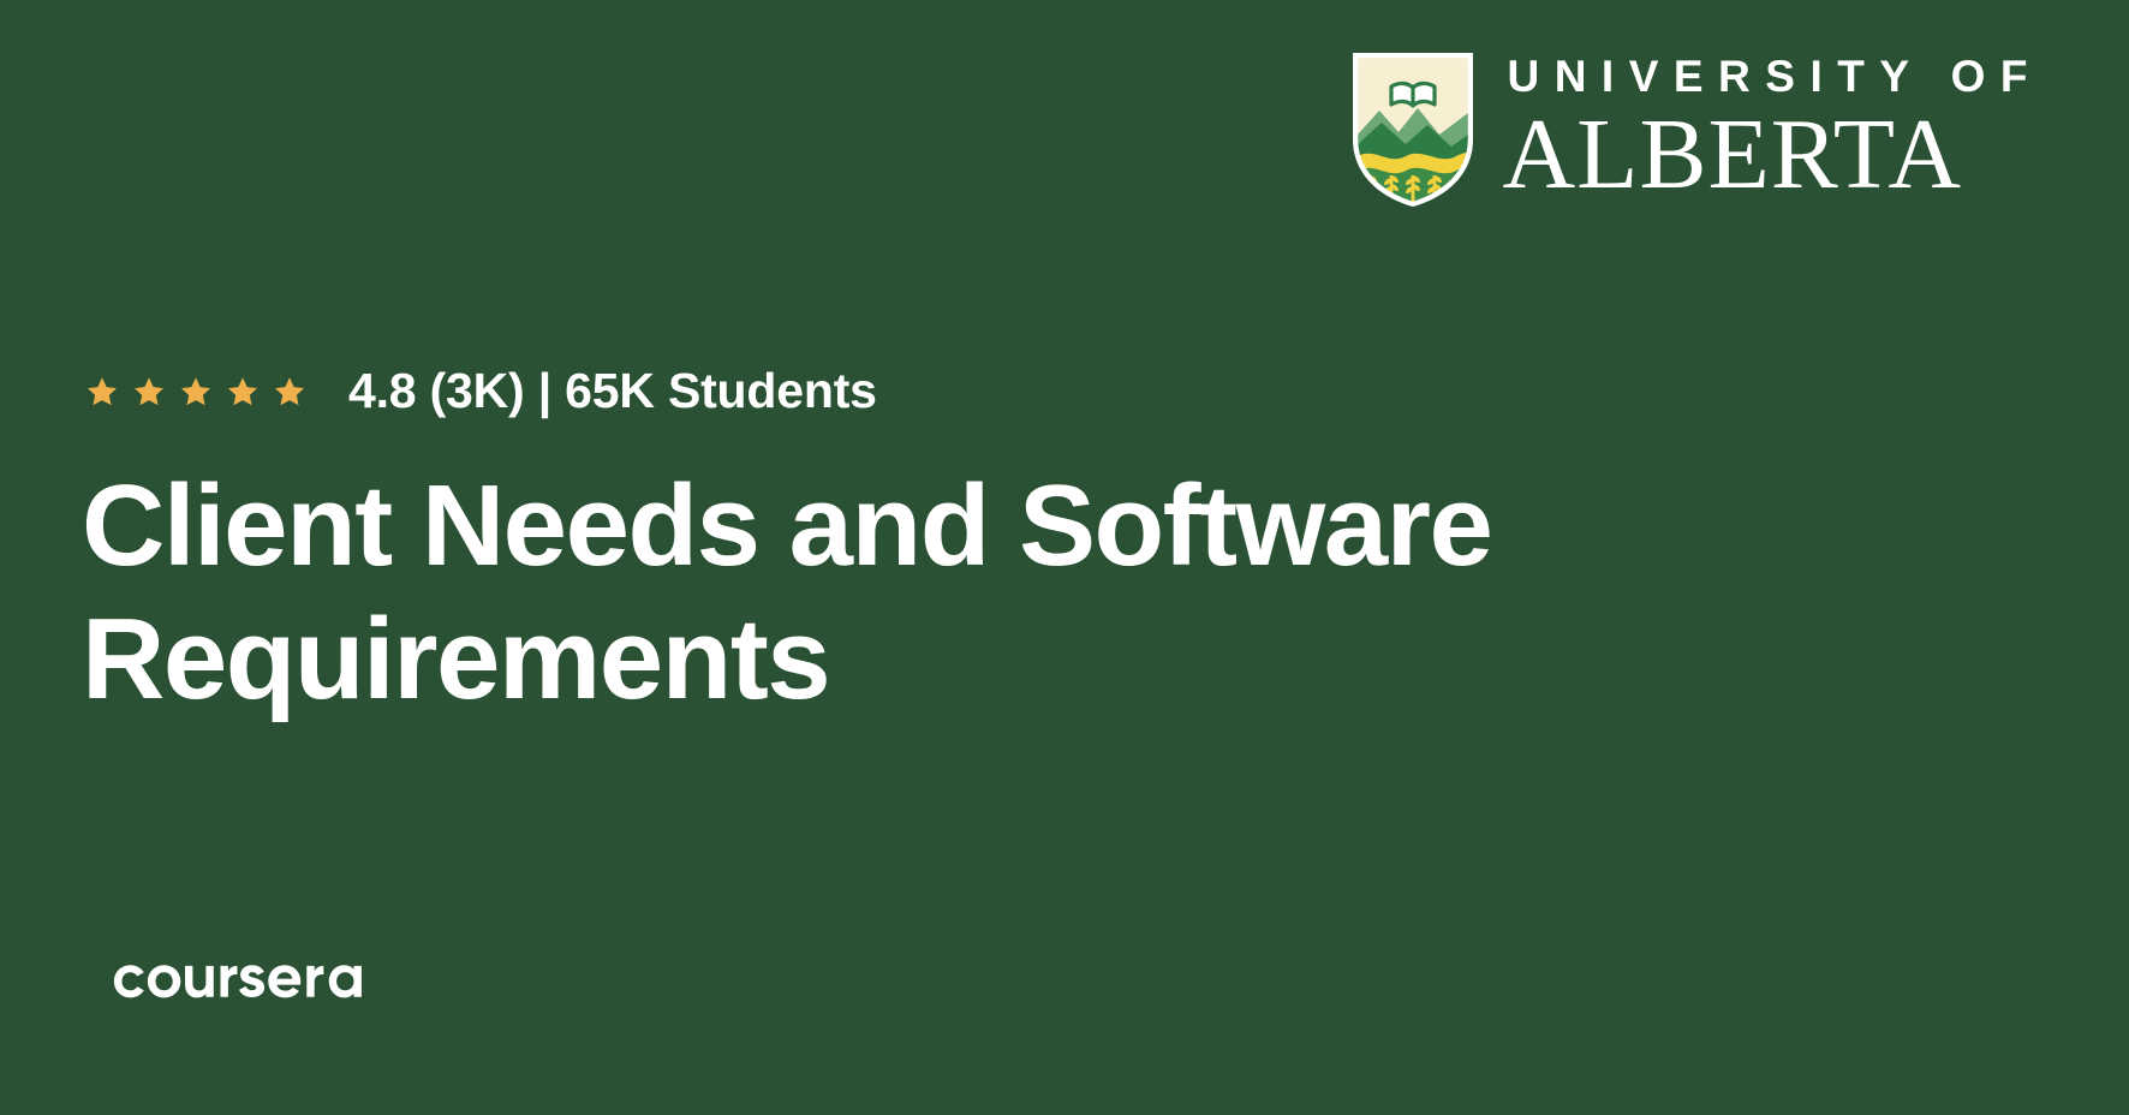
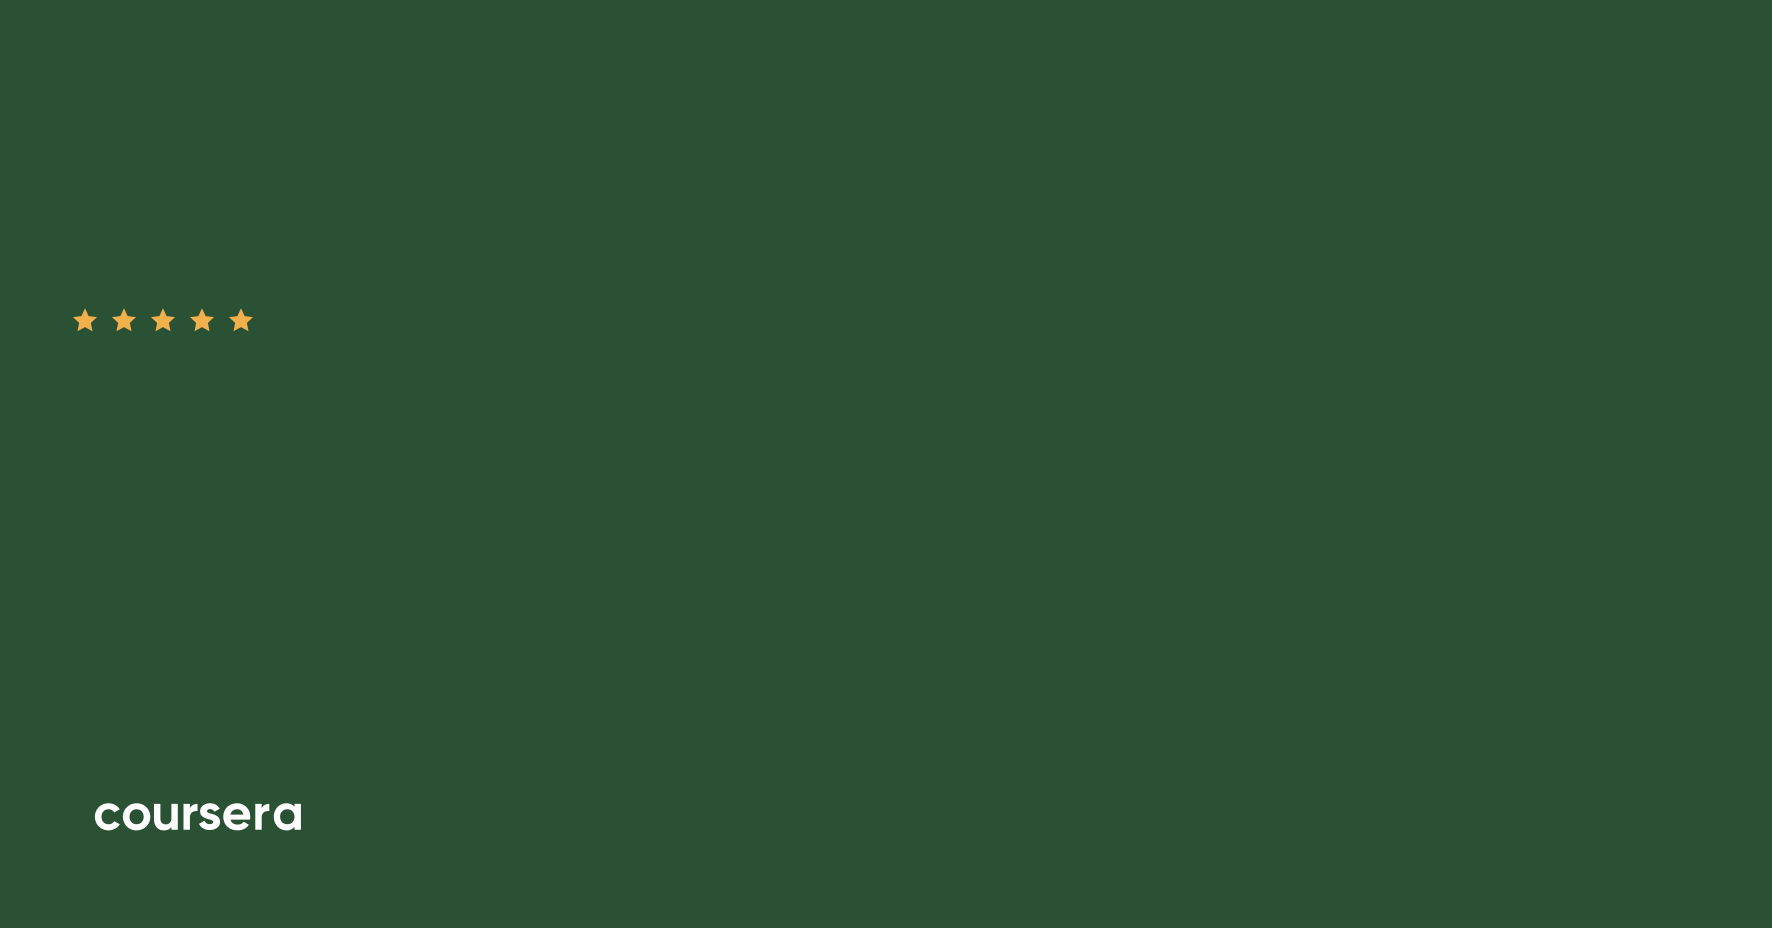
- UNIVERSITY OF
- ALBERTA
- 4.8 (3K) | 65K Students
- Client Needs and Software Requirements
